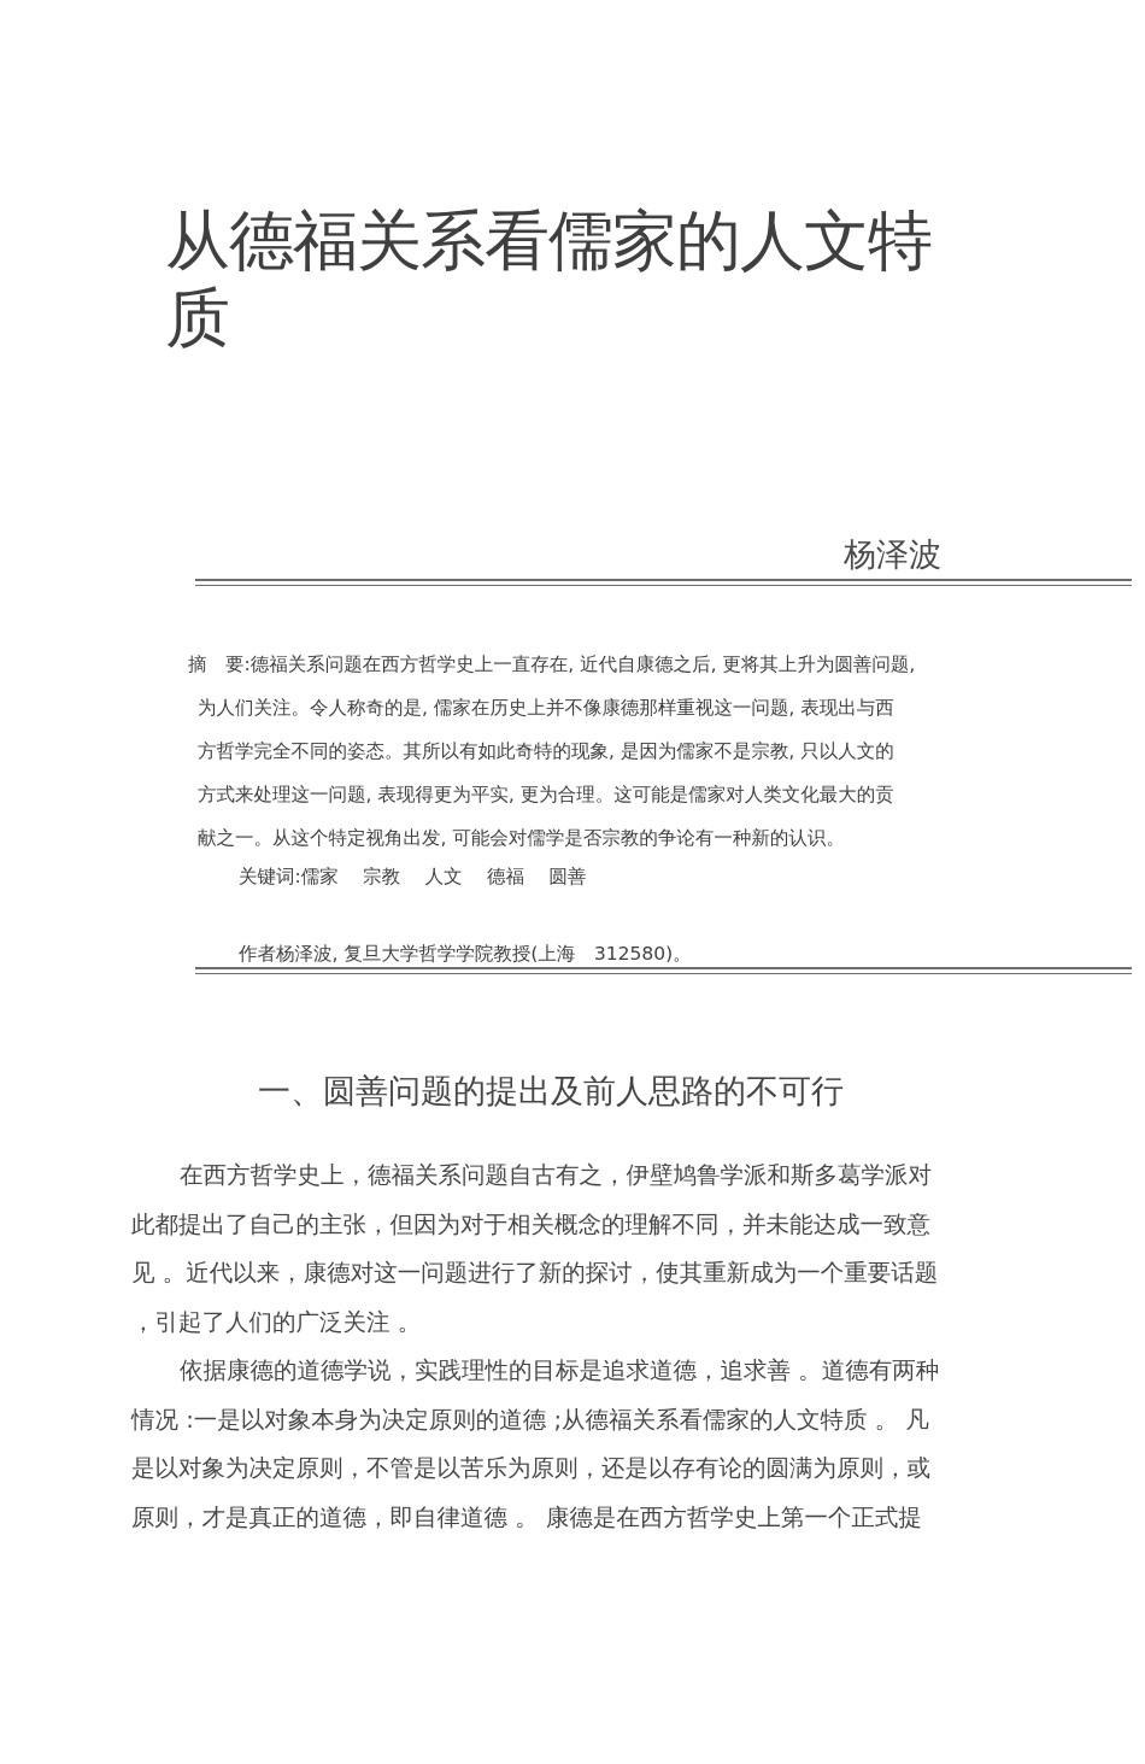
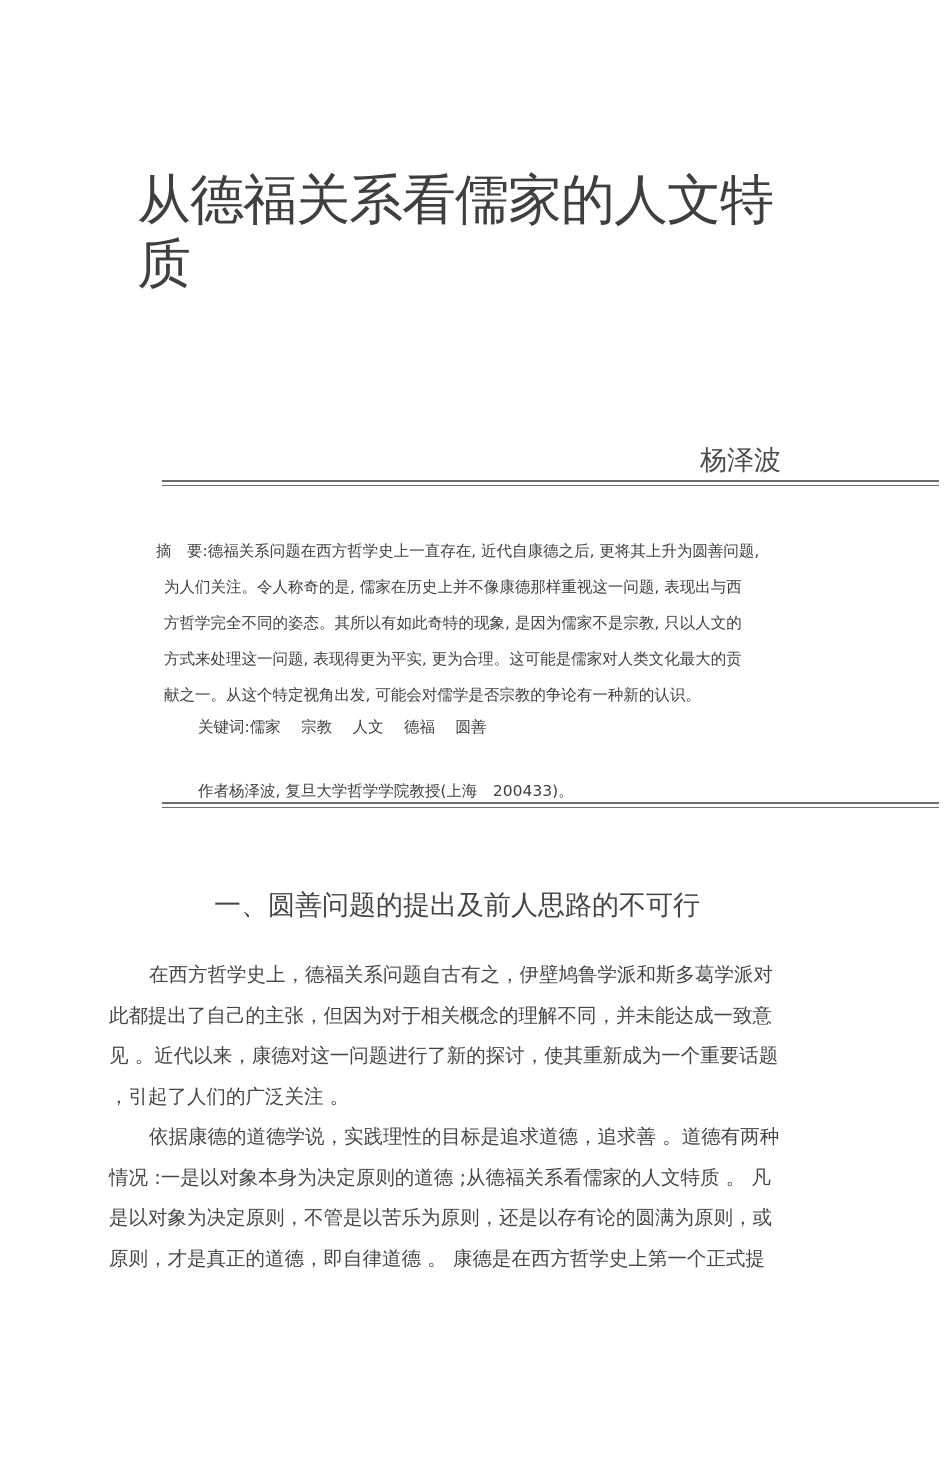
  从德福关系看儒家的人文特质
  杨泽波
  摘 要:德福关系问题在西方哲学史上一直存在, 近代自康德之后, 更将其上升为圆善问题,
  为人们关注。令人称奇的是, 儒家在历史上并不像康德那样重视这一问题, 表现出与西
  方哲学完全不同的姿态。其所以有如此奇特的现象, 是因为儒家不是宗教, 只以人文的
  方式来处理这一问题, 表现得更为平实, 更为合理。这可能是儒家对人类文化最大的贡
  献之一。从这个特定视角出发, 可能会对儒学是否宗教的争论有一种新的认识。
  关键词:儒家 宗教 人文 德福 圆善
- 作者杨泽波, 复旦大学哲学学院教授(上海 312580)。
+ 作者杨泽波, 复旦大学哲学学院教授(上海 200433)。
  一、圆善问题的提出及前人思路的不可行
  在西方哲学史上，德福关系问题自古有之，伊壁鸠鲁学派和斯多葛学派对
  此都提出了自己的主张，但因为对于相关概念的理解不同，并未能达成一致意
  见 。近代以来，康德对这一问题进行了新的探讨，使其重新成为一个重要话题
  ，引起了人们的广泛关注 。
  依据康德的道德学说，实践理性的目标是追求道德，追求善 。道德有两种
  情况 :一是以对象本身为决定原则的道德 ;从德福关系看儒家的人文特质 。 凡
  是以对象为决定原则，不管是以苦乐为原则，还是以存有论的圆满为原则，或
  原则，才是真正的道德，即自律道德 。 康德是在西方哲学史上第一个正式提
